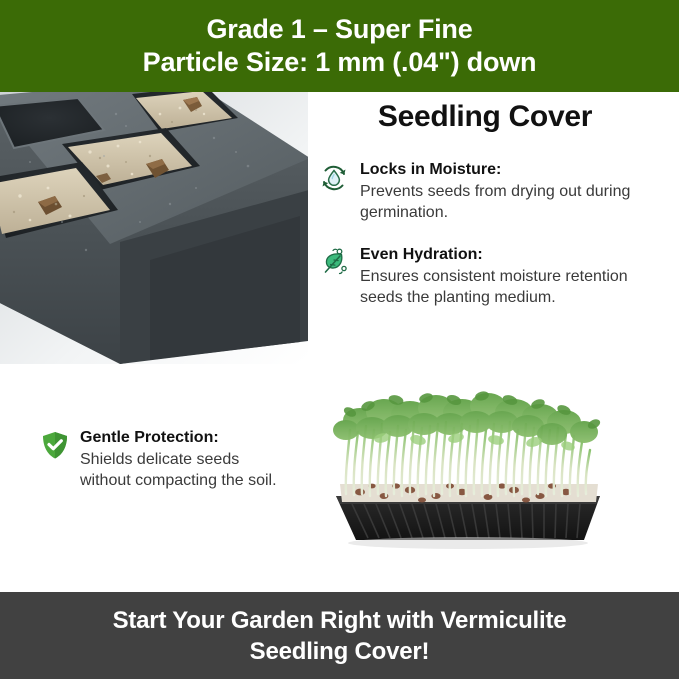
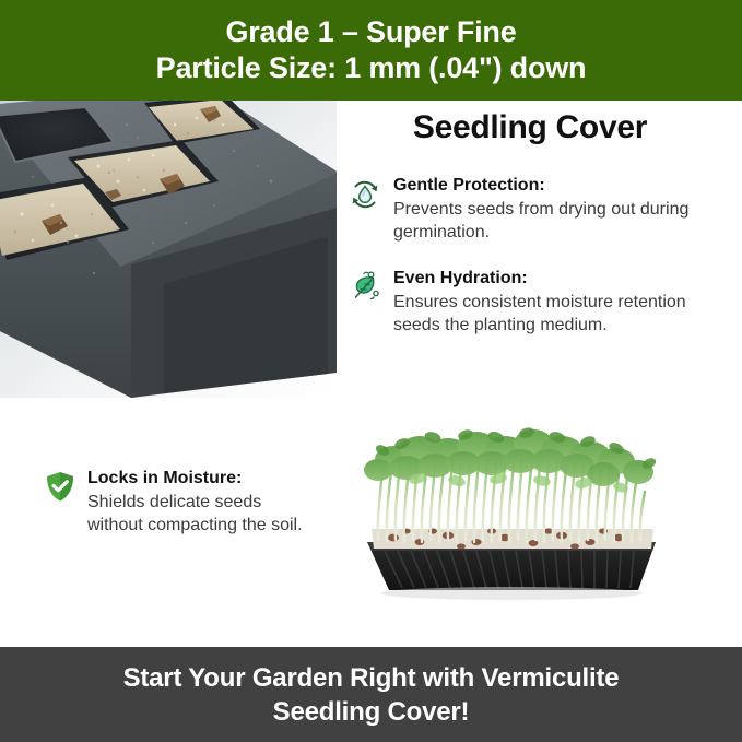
  Grade 1 – Super Fine
  Particle Size: 1 mm (.04") down
  Seedling Cover
- Locks in Moisture:
+ Gentle Protection:
  Prevents seeds from drying out during germination.
  Even Hydration:
  Ensures consistent moisture retention seeds the planting medium.
- Gentle Protection:
+ Locks in Moisture:
  Shields delicate seeds without compacting the soil.
  Start Your Garden Right with Vermiculite
  Seedling Cover!
